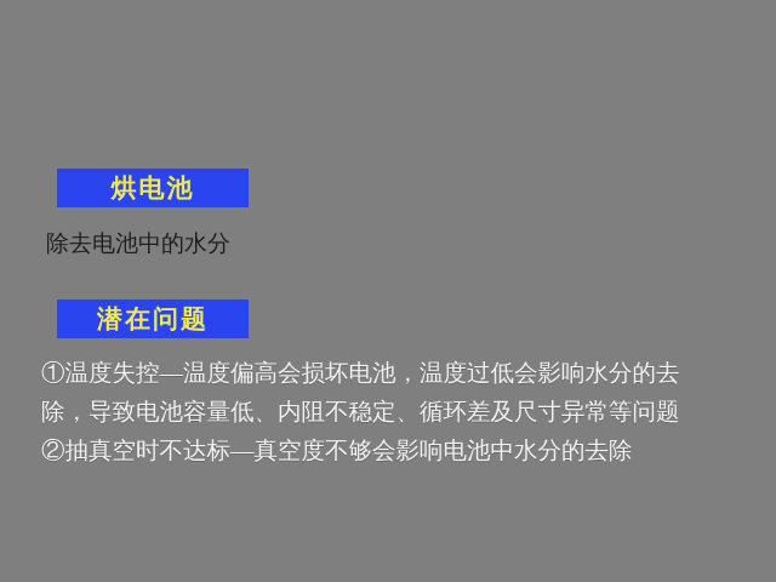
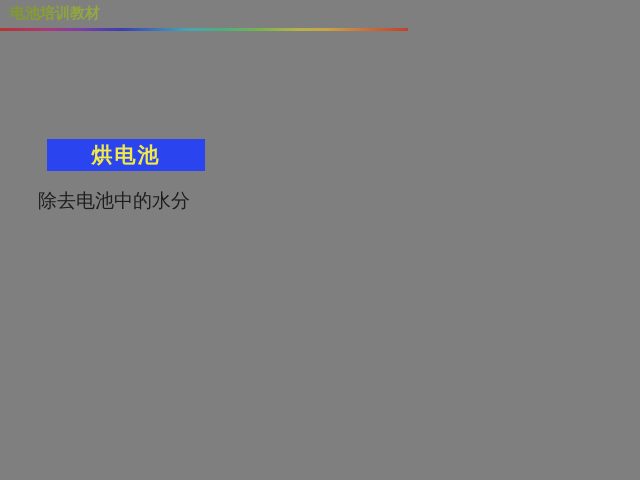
+ 电池培训教材
  烘电池
  除去电池中的水分
- 潜在问题
- ①温度失控—温度偏高会损坏电池，温度过低会影响水分的去
- 除，导致电池容量低、内阻不稳定、循环差及尺寸异常等问题
- ②抽真空时不达标—真空度不够会影响电池中水分的去除
